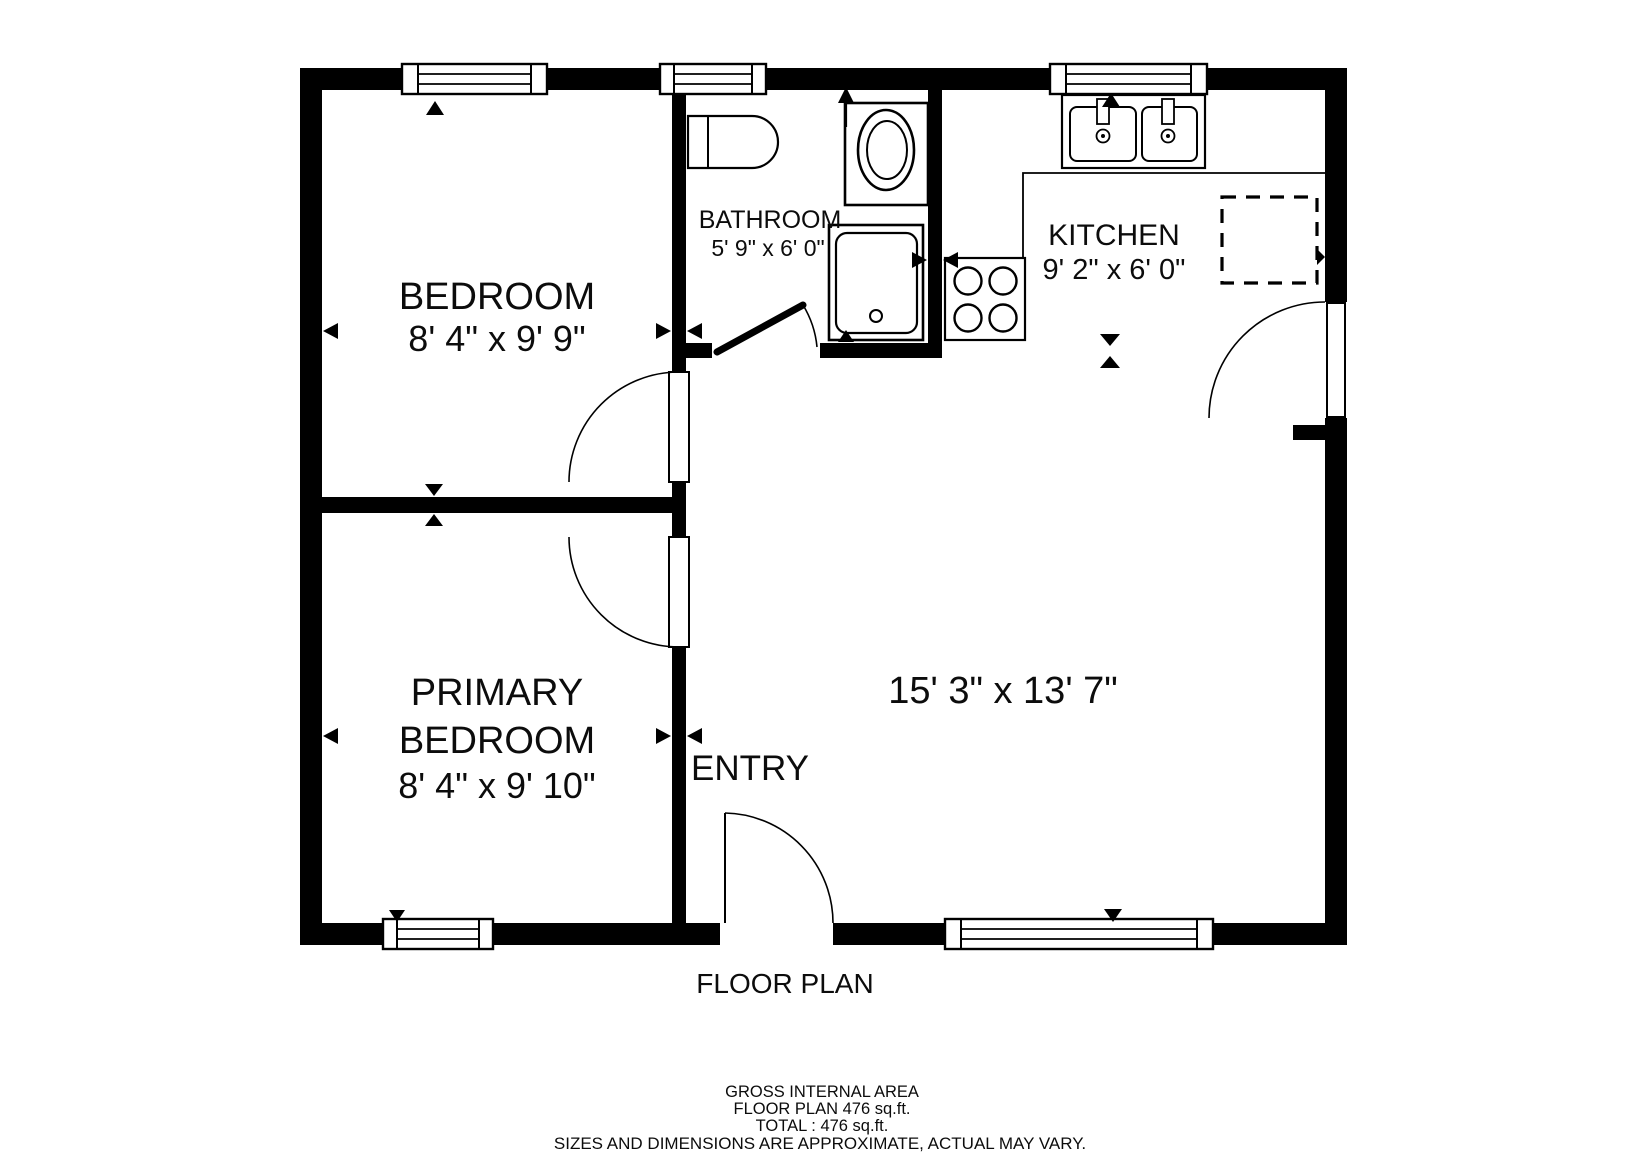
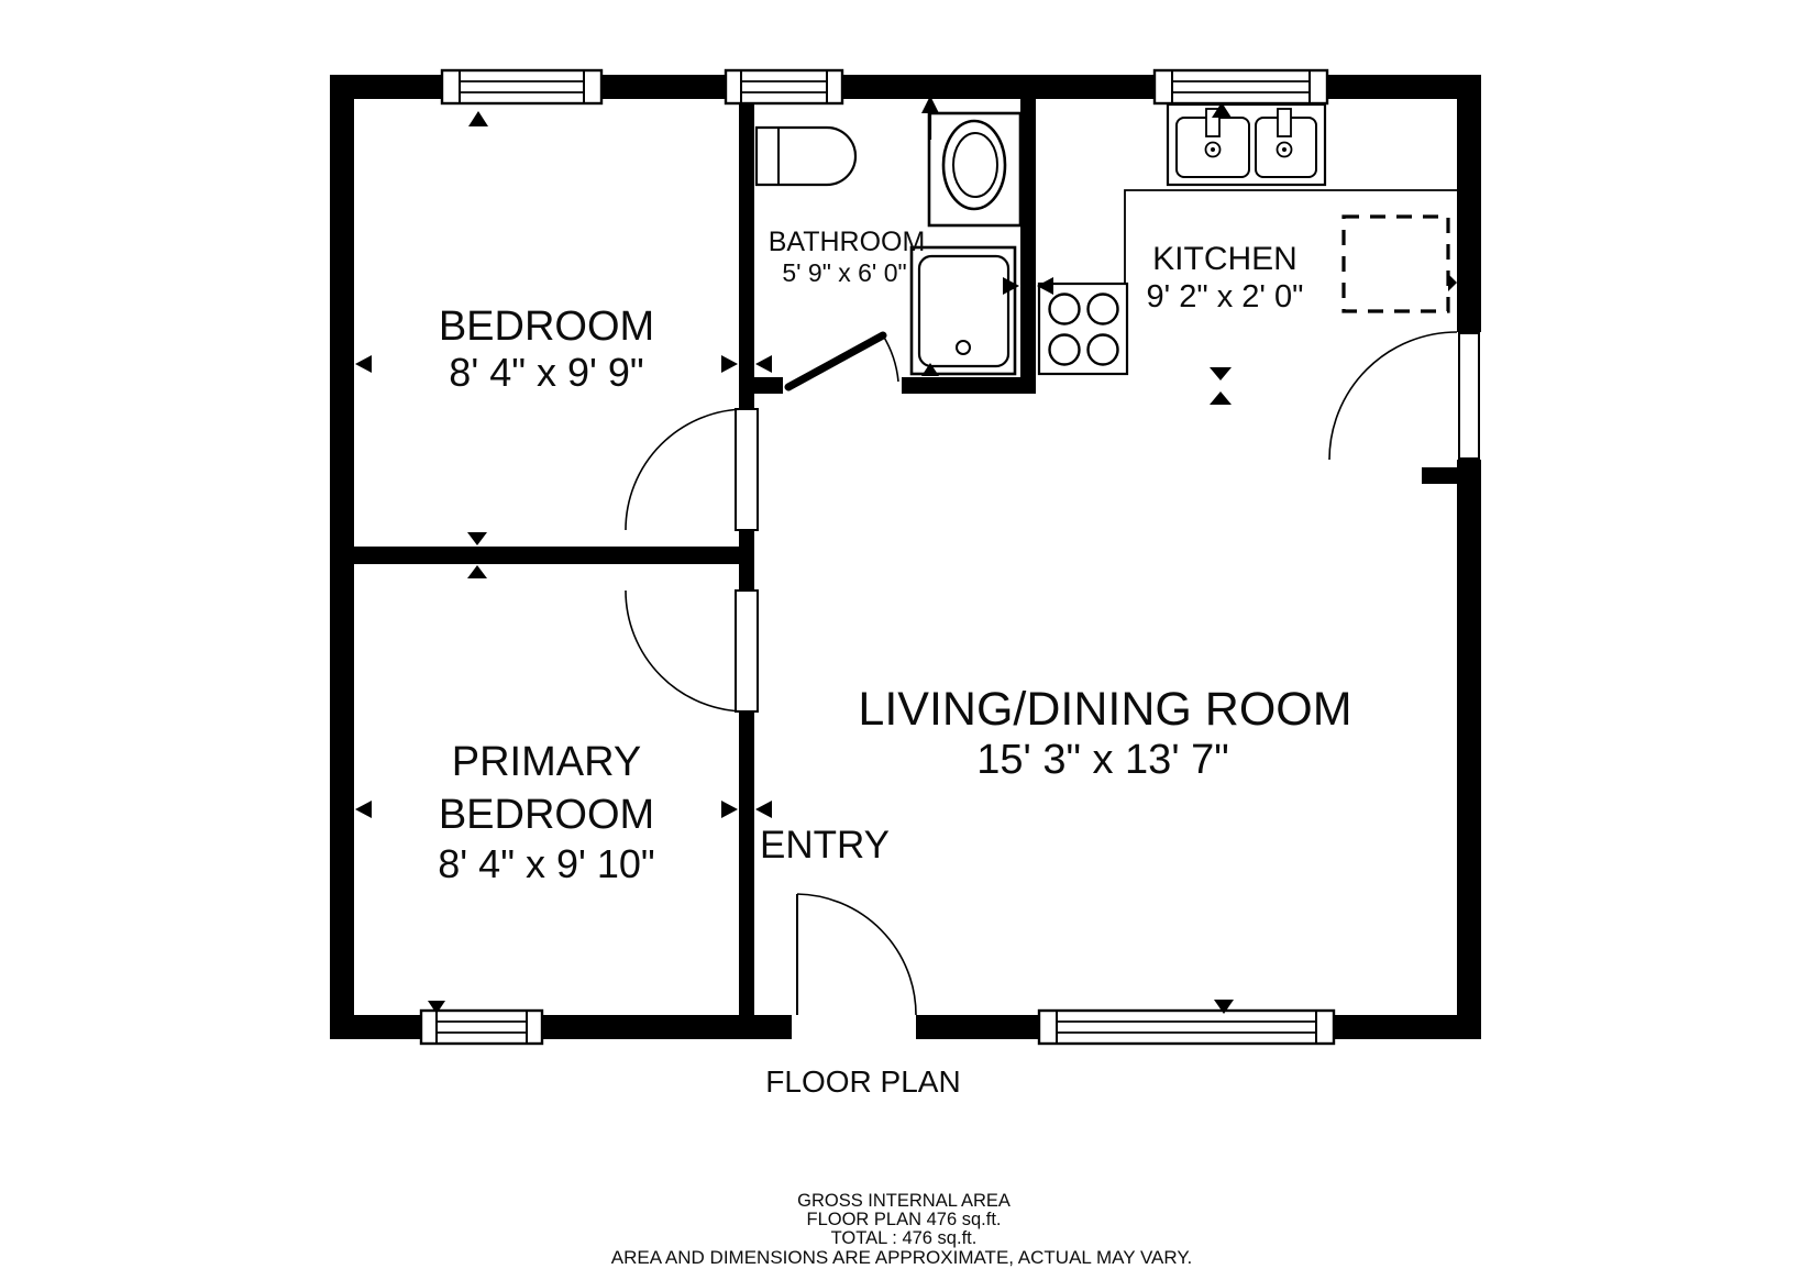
  BEDROOM
  8' 4" x 9' 9"
  BATHROOM
  5' 9" x 6' 0"
  KITCHEN
- 9' 2" x 6' 0"
+ 9' 2" x 2' 0"
+ LIVING/DINING ROOM
  15' 3" x 13' 7"
  PRIMARY
  BEDROOM
  8' 4" x 9' 10"
  ENTRY
  FLOOR PLAN
  GROSS INTERNAL AREA
  FLOOR PLAN 476 sq.ft.
  TOTAL : 476 sq.ft.
- SIZES AND DIMENSIONS ARE APPROXIMATE, ACTUAL MAY VARY.
+ AREA AND DIMENSIONS ARE APPROXIMATE, ACTUAL MAY VARY.
